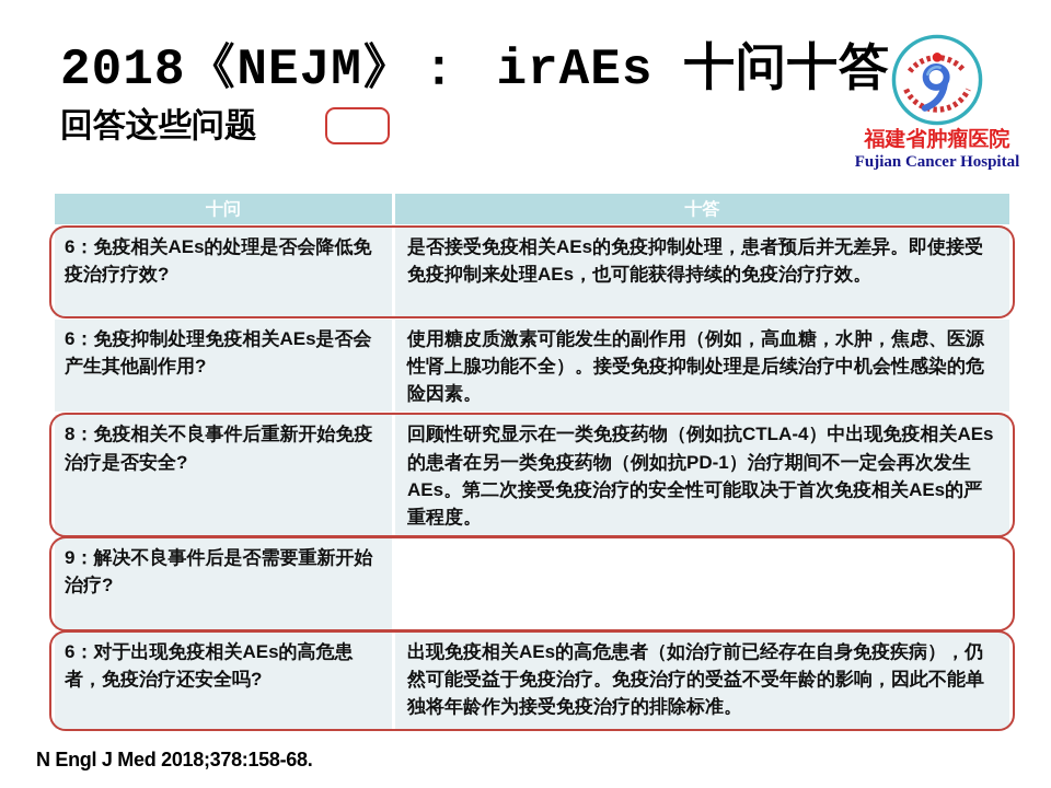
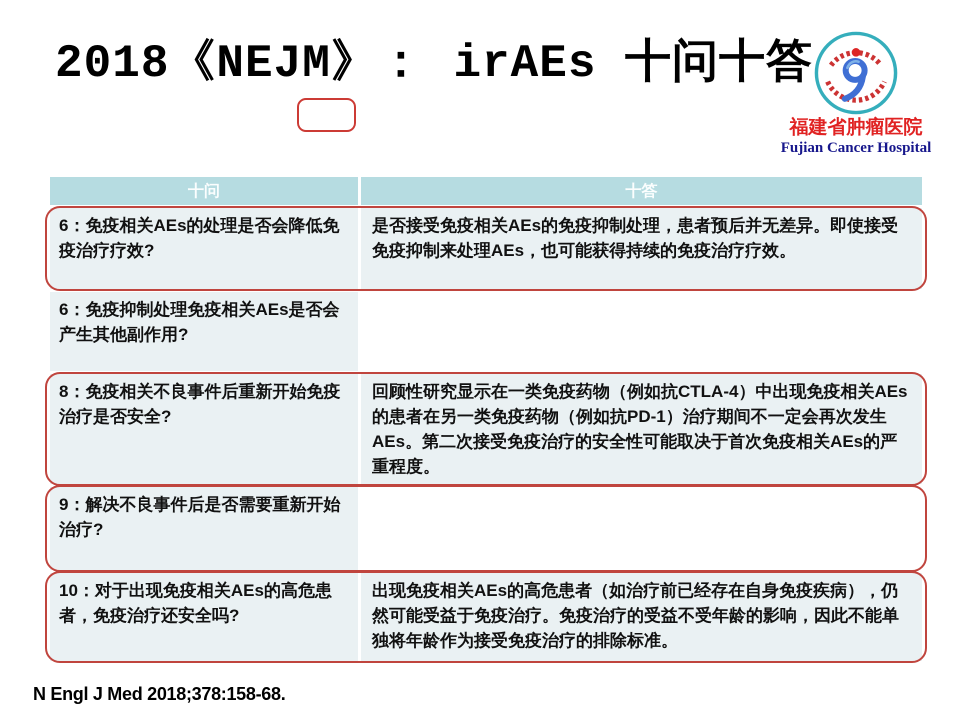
  2018《NEJM》： irAEs 十问十答
- 回答这些问题
  福建省肿瘤医院
  Fujian Cancer Hospital
  十问
  十答
  6：免疫相关AEs的处理是否会降低免疫治疗疗效?
  是否接受免疫相关AEs的免疫抑制处理，患者预后并无差异。即使接受免疫抑制来处理AEs，也可能获得持续的免疫治疗疗效。
  6：免疫抑制处理免疫相关AEs是否会产生其他副作用?
- 使用糖皮质激素可能发生的副作用（例如，高血糖，水肿，焦虑、医源性肾上腺功能不全）。接受免疫抑制处理是后续治疗中机会性感染的危险因素。
  8：免疫相关不良事件后重新开始免疫治疗是否安全?
  回顾性研究显示在一类免疫药物（例如抗CTLA-4）中出现免疫相关AEs的患者在另一类免疫药物（例如抗PD-1）治疗期间不一定会再次发生AEs。第二次接受免疫治疗的安全性可能取决于首次免疫相关AEs的严重程度。
  9：解决不良事件后是否需要重新开始治疗?
- 6：对于出现免疫相关AEs的高危患者，免疫治疗还安全吗?
+ 10：对于出现免疫相关AEs的高危患者，免疫治疗还安全吗?
  出现免疫相关AEs的高危患者（如治疗前已经存在自身免疫疾病），仍然可能受益于免疫治疗。免疫治疗的受益不受年龄的影响，因此不能单独将年龄作为接受免疫治疗的排除标准。
  N Engl J Med 2018;378:158-68.
